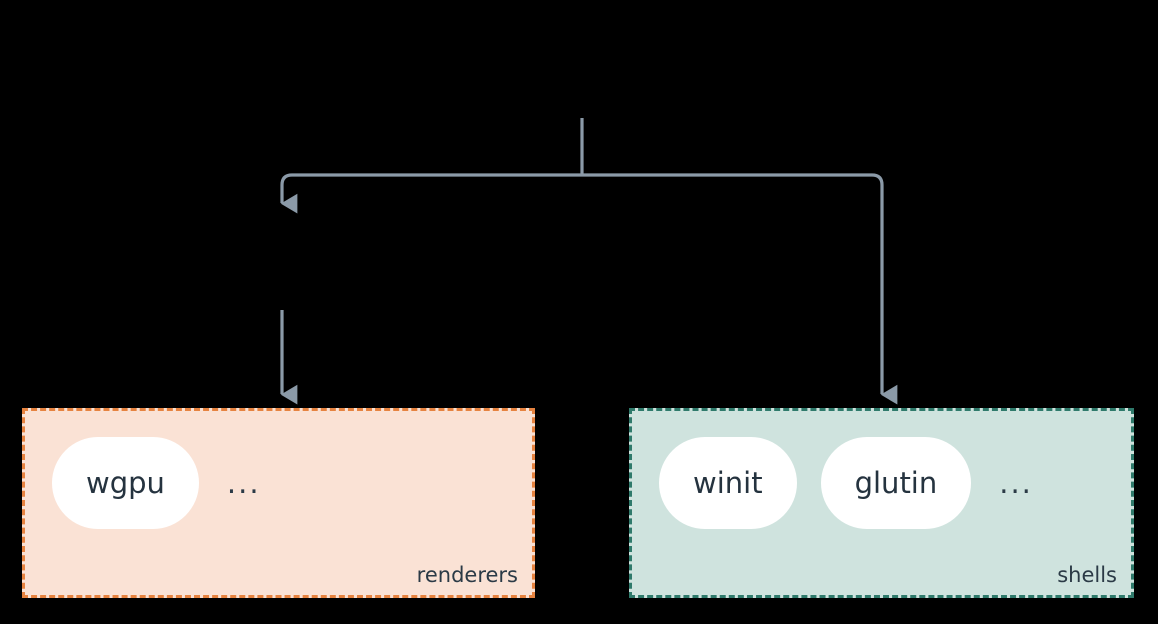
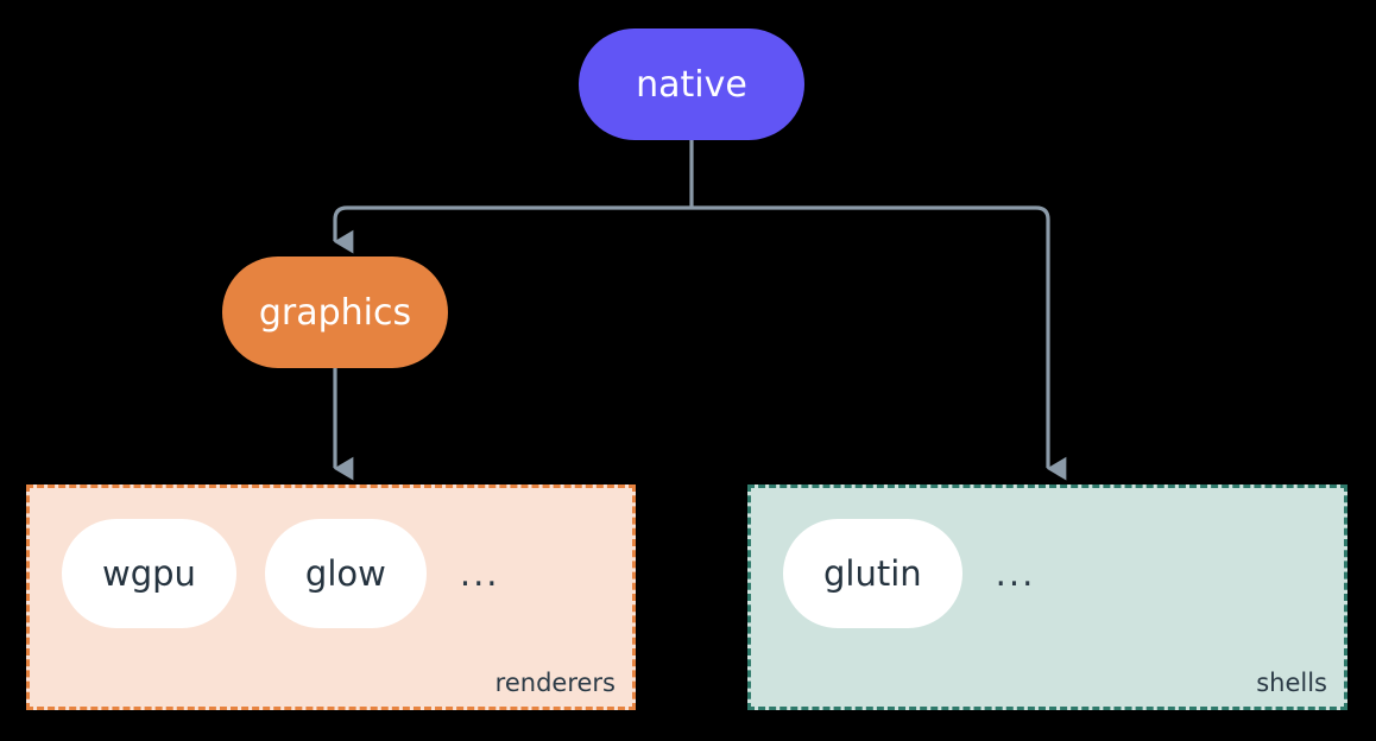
+ native
+ graphics
  wgpu
+ glow
  ...
  renderers
- winit
  glutin
  ...
  shells
